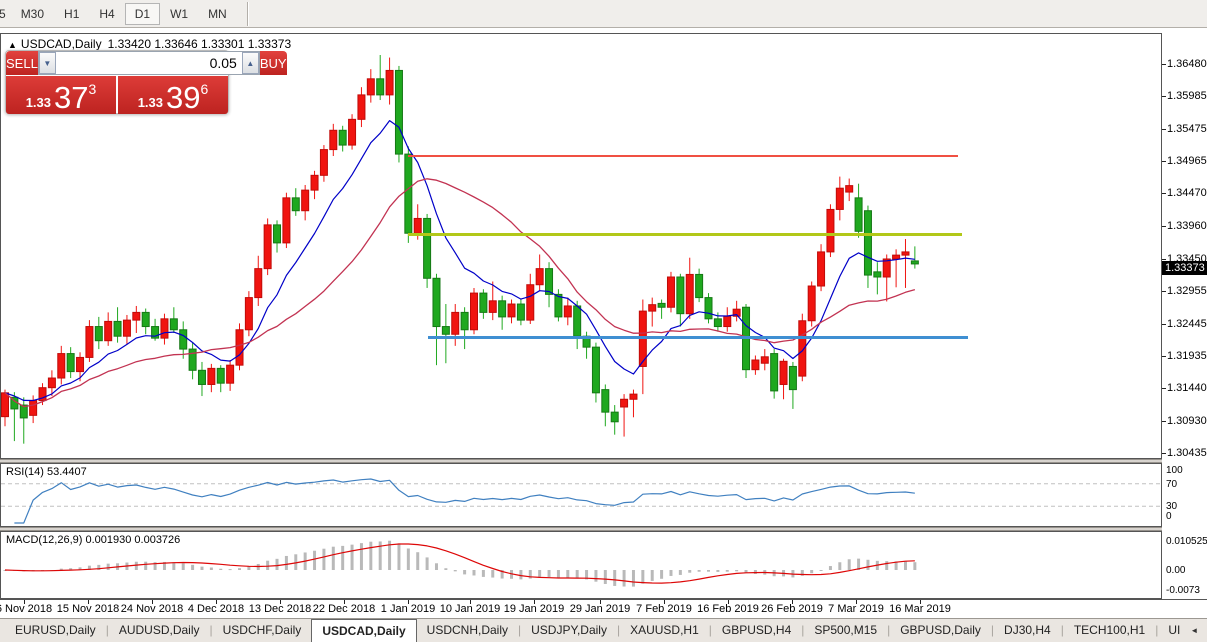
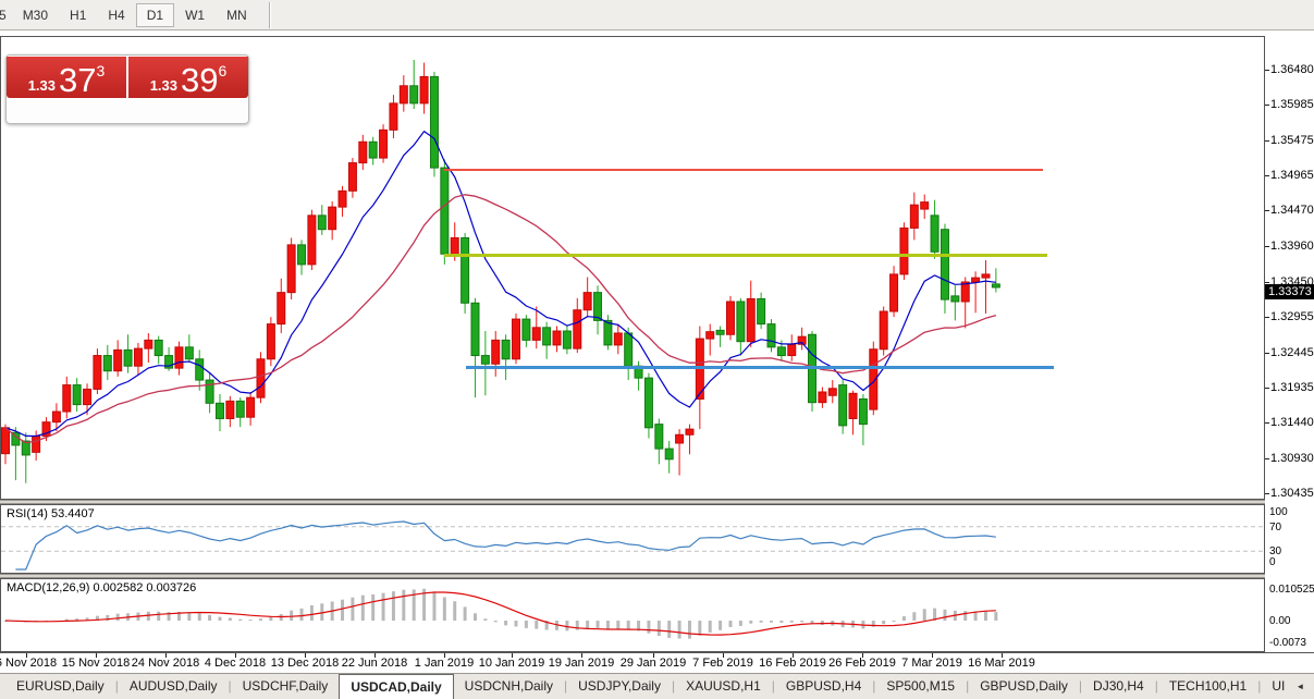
  5
  M30
  H1
  H4
  D1
  W1
  MN
- ▲ USDCAD,Daily 1.33420 1.33646 1.33301 1.33373
- SELL
- ▼
- 0.05
- ▲
- BUY
  1.33
  37
  3
  1.33
  39
  6
  RSI(14) 53.4407
- MACD(12,26,9) 0.001930 0.003726
+ MACD(12,26,9) 0.002582 0.003726
  EURUSD,Daily
  |
  AUDUSD,Daily
  |
  USDCHF,Daily
  USDCAD,Daily
  USDCNH,Daily
  |
  USDJPY,Daily
  |
  XAUUSD,H1
  |
  GBPUSD,H4
  |
  SP500,M15
  |
  GBPUSD,Daily
  |
  DJ30,H4
  |
  TECH100,H1
  |
  UI
  ◄
  1.36480
  1.35985
  1.35475
  1.34965
  1.34470
  1.33960
  1.33450
  1.32955
  1.32445
  1.31935
  1.31440
  1.30930
  1.30435
  1.33373
  100
  70
  30
  0
  0.010525
  0.00
  -0.0073
  Nov 2018
  15 Nov 2018
  24 Nov 2018
  4 Dec 2018
  13 Dec 2018
- 22 Dec 2018
+ 22 Jun 2018
  1 Jan 2019
  10 Jan 2019
  19 Jan 2019
  29 Jan 2019
  7 Feb 2019
  16 Feb 2019
  26 Feb 2019
  7 Mar 2019
  16 Mar 2019
